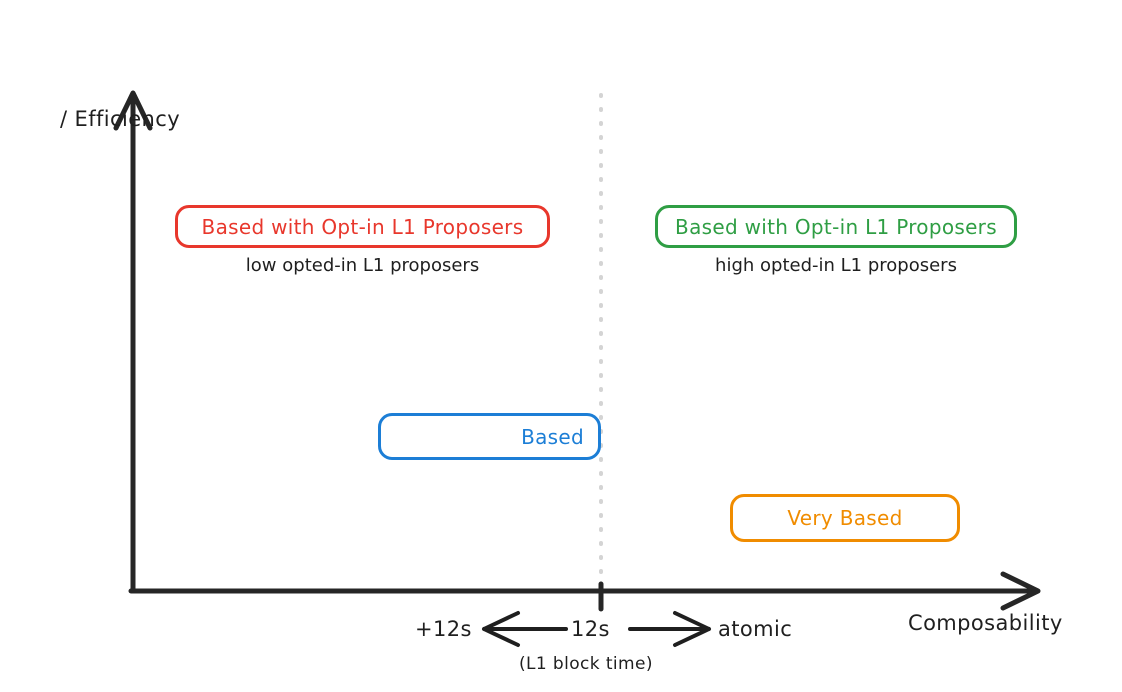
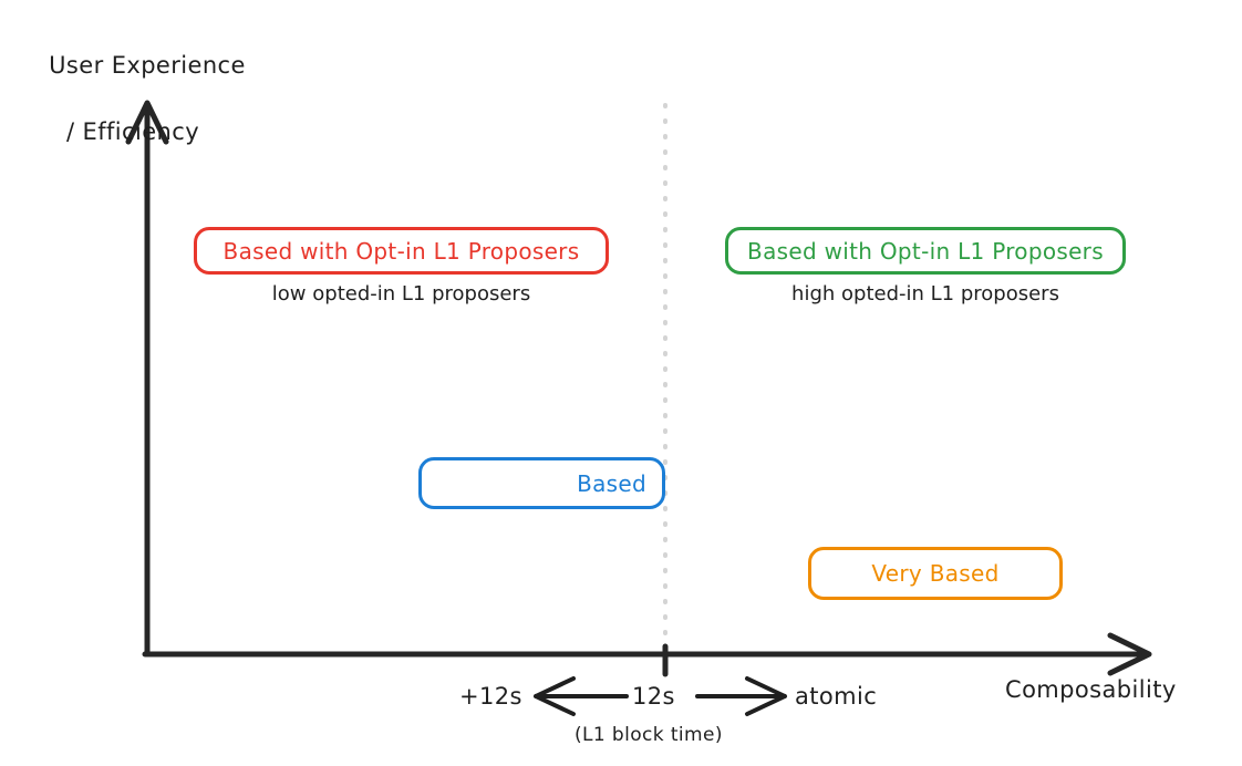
+ User Experience
  / Efficiency
  Composability
  Based with Opt-in L1 Proposers
  low opted-in L1 proposers
  Based with Opt-in L1 Proposers
  high opted-in L1 proposers
  Based
  Very Based
  +12s
  12s
  atomic
  (L1 block time)
